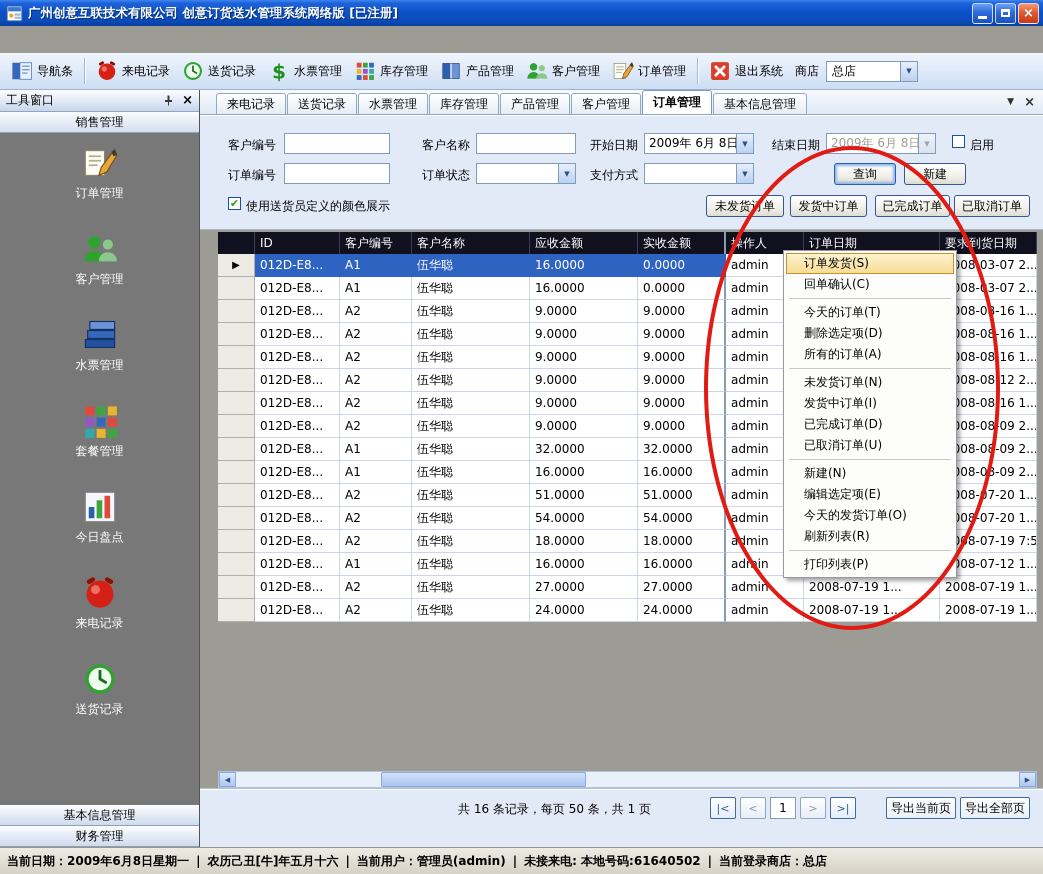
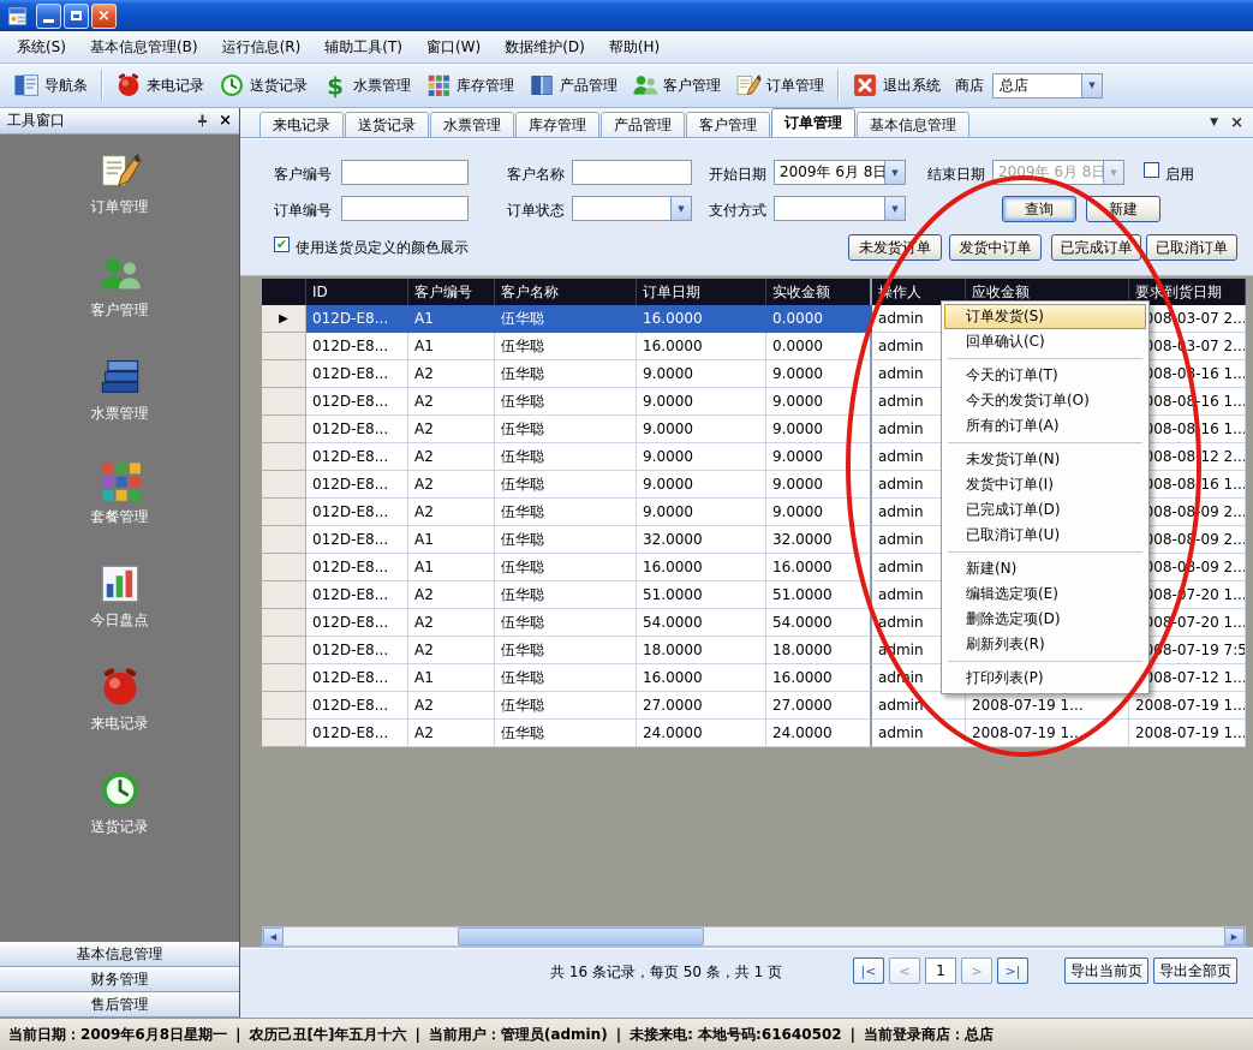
- 广州创意互联技术有限公司 创意订货送水管理系统网络版 [已注册]
  ×
+ 系统(S)
+ 基本信息管理(B)
+ 运行信息(R)
+ 辅助工具(T)
+ 窗口(W)
+ 数据维护(D)
+ 帮助(H)
  导航条
  来电记录
  送货记录
  $
  水票管理
  库存管理
  产品管理
  客户管理
  订单管理
  退出系统
  商店
  总店
  ▼
  工具窗口
  ×
- 销售管理
  订单管理
  客户管理
  水票管理
  套餐管理
  今日盘点
  来电记录
  送货记录
  基本信息管理
  财务管理
+ 售后管理
  来电记录
  送货记录
  水票管理
  库存管理
  产品管理
  客户管理
  订单管理
  基本信息管理
  ▼
  ×
  客户编号
  客户名称
  开始日期
  2009年 6月 8日
  ▼
  结束日期
  2009年 6月 8日
  ▼
  启用
  订单编号
  订单状态
  ▼
  支付方式
  ▼
  查询
  新建
  ✔
  使用送货员定义的颜色展示
  未发货单
  发货中订单
  已完成订单
  已取消订单
  ID
  客户编号
  客户名称
- 应收金额
+ 订单日期
  实收金额
- 订单日期
+ 应收金额
  要求到货日期
  ▶
  012D-E8...
  A1
  伍华聪
  16.0000
  0.0000
  admin
  0803-07 2...
  012D-E8...
  A1
  伍华聪
  16.0000
  0.0000
  admin
  08-3-07 2...
  012D-E8...
  A2
  伍华聪
  9.0000
  9.0000
  admin
  08-0-16 1...
  012D-E8...
  A2
  伍华聪
  9.0000
  9.0000
  admin
  08-08-16 1...
  012D-E8...
  A2
  伍华聪
  9.0000
  9.0000
  admin
  08-0816 1...
  012D-E8...
  A2
  伍华聪
  9.0000
  9.0000
  admin
  08-0812 2...
  012D-E8...
  A2
  伍华聪
  9.0000
  9.0000
  admin
  08-0816 1...
  012D-E8...
  A2
  伍华聪
  9.0000
  9.0000
  admin
  08-0809 2...
  012D-E8...
  A1
  伍华聪
  32.0000
  32.0000
  admin
  08-0-09 2...
  012D-E8...
  A1
  伍华聪
  16.0000
  16.0000
  admin
  08-08-09 2...
  012D-E8...
  A2
  伍华聪
  51.0000
  51.0000
  admin
  08-7-20 1...
  012D-E8...
  A2
  伍华聪
  54.0000
  54.0000
  admin
  08-07-20 1...
  012D-E8...
  A2
  伍华聪
  18.0000
  18.0000
  admin
  8-07-19 7:5
  012D-E8...
  A1
  伍华聪
  16.0000
  16.0000
  adin
  08-07-12 1...
  012D-E8...
  A2
  伍华聪
  27.0000
  27.0000
  admin
  2008-07-19 1...
  2008-07-19 1...
  012D-E8...
  A2
  伍华聪
  24.0000
  24.0000
  admin
  2008-07-19 1...
  2008-07-19 1...
  ◀
  ▶
  共 16 条记录，每页 50 条，共 1 页
  |<
  <
  1
  >
  >|
  导出当前页
  导出全部页
  当前日期：2009年6月8日星期一
  |
  农历己丑[牛]年五月十六
  |
  当前用户：管理员(admin)
  |
  未接来电: 本地号码:61640502
  |
  当前登录商店：总店
  订单发货(S)
  回单确认(C)
  今天的订单(T)
- 删除选定项(D)
+ 今天的发货订单(O)
  所有的订单(A)
  未发货订单(N)
  发货中订单(I)
  已完成订单(D)
  已取消订单(U)
  新建(N)
  编辑选定项(E)
- 今天的发货订单(O)
+ 删除选定项(D)
  刷新列表(R)
  打印列表(P)
